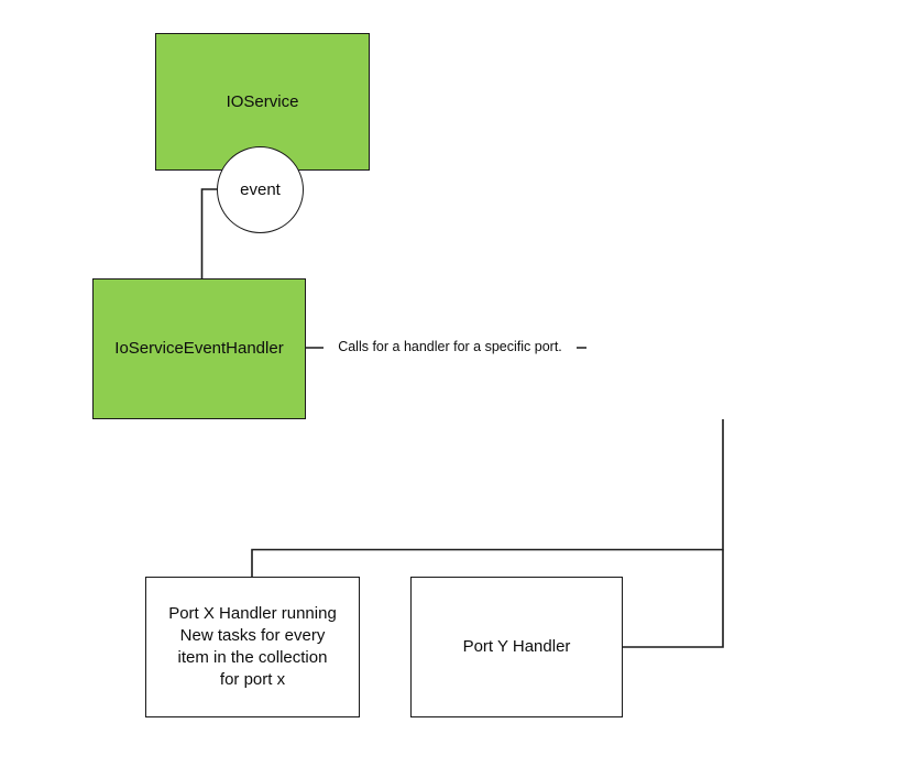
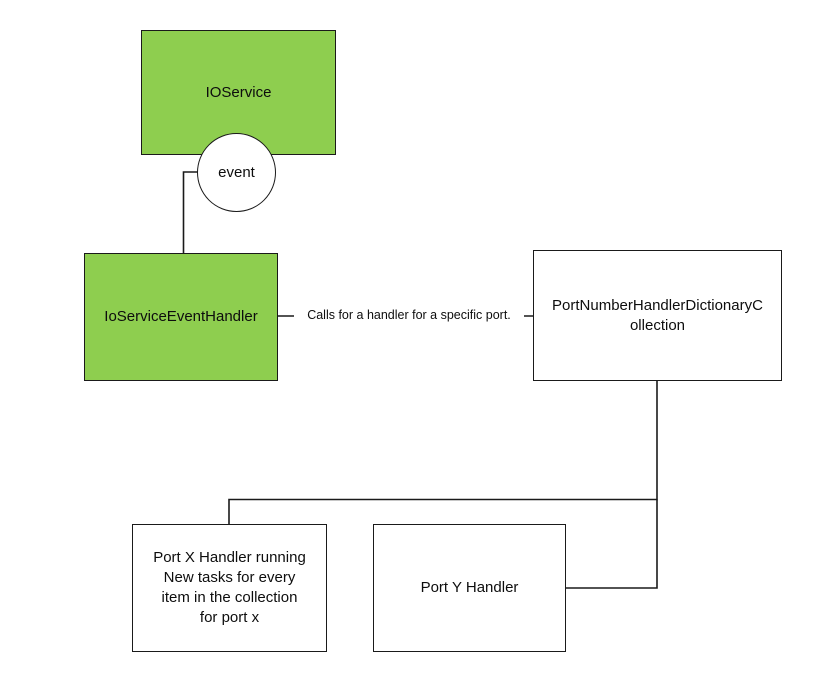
  IOService
  event
  IoServiceEventHandler
+ PortNumberHandlerDictionaryC
+ ollection
  Port X Handler running
  New tasks for every
  item in the collection
  for port x
  Port Y Handler
  Calls for a handler for a specific port.
